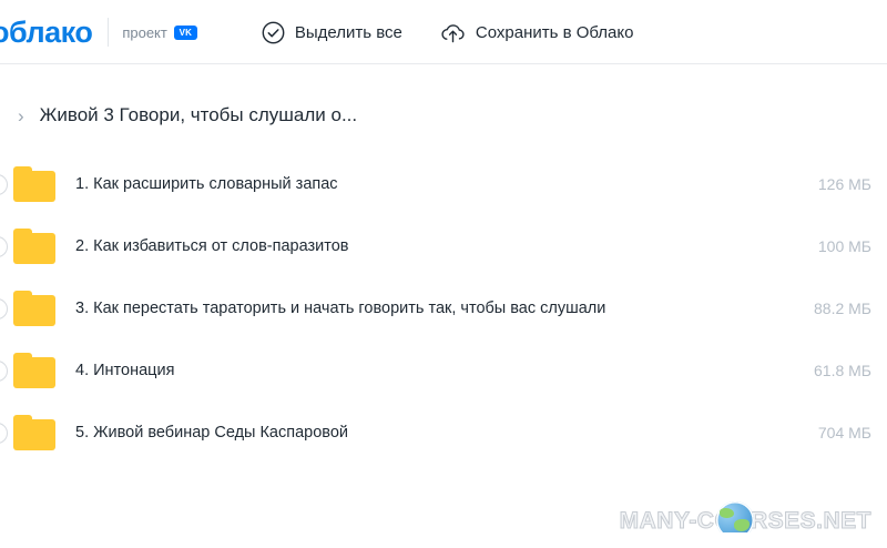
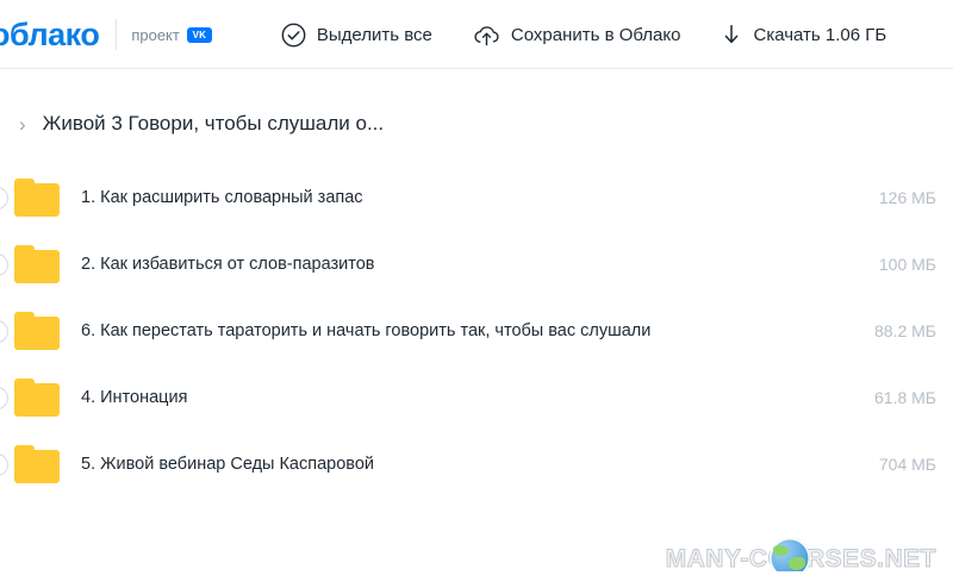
  облако
  проект
  VK
  Выделить все
  Сохранить в Облако
+ Скачать 1.06 ГБ
  ›
  Живой 3 Говори, чтобы слушали о...
  1. Как расширить словарный запас
  126 МБ
  2. Как избавиться от слов-паразитов
  100 МБ
- 3. Как перестать тараторить и начать говорить так, чтобы вас слушали
+ 6. Как перестать тараторить и начать говорить так, чтобы вас слушали
  88.2 МБ
  4. Интонация
  61.8 МБ
  5. Живой вебинар Седы Каспаровой
  704 МБ
  MANY-CRSES.NET
